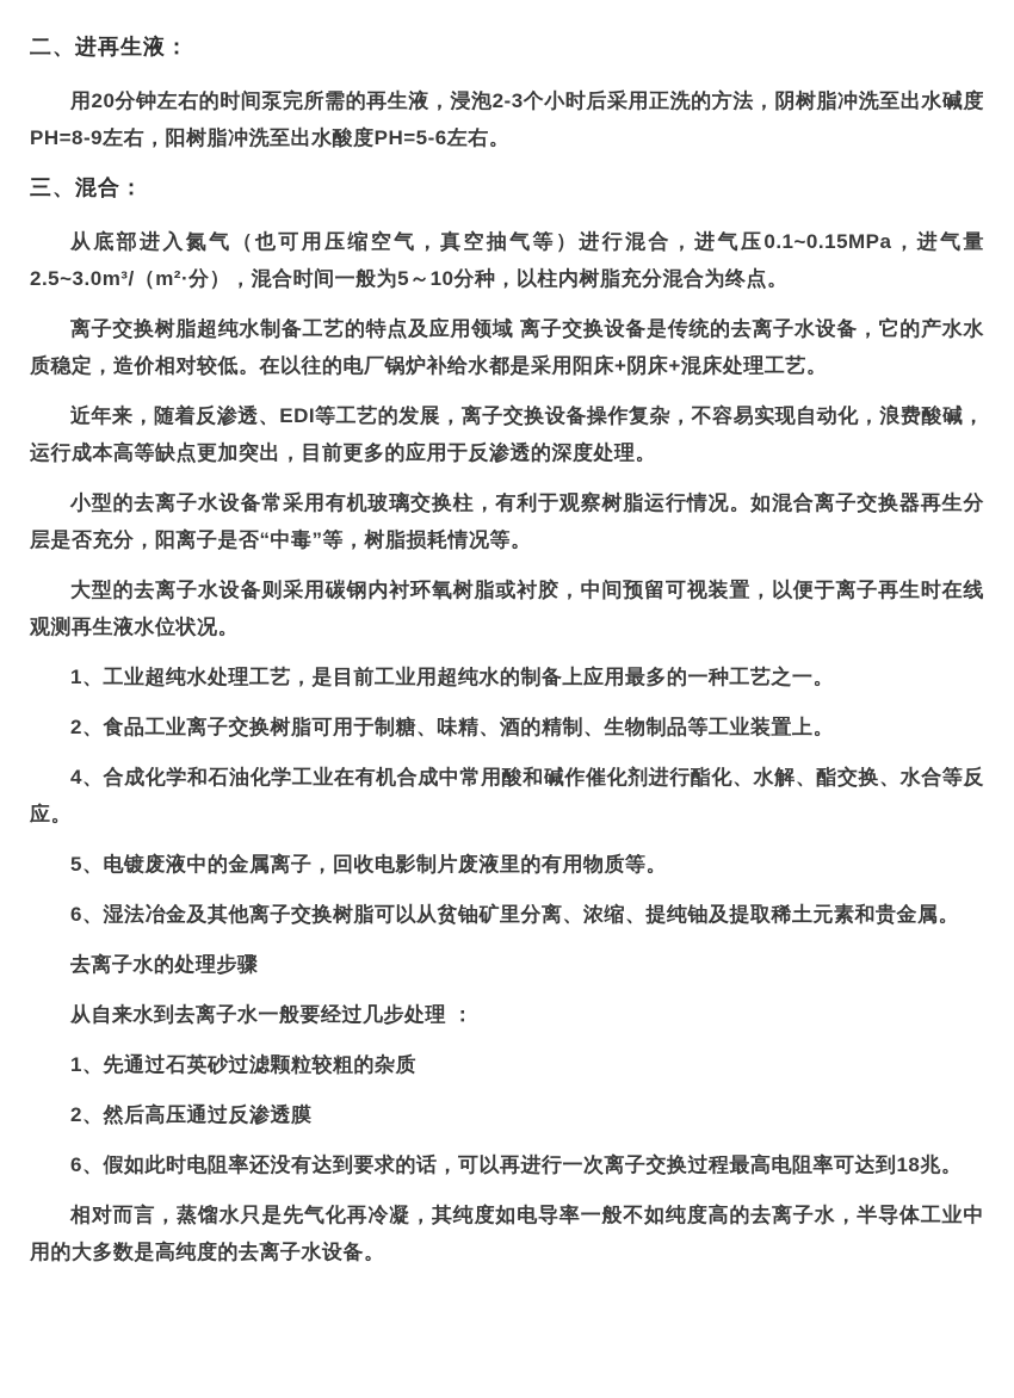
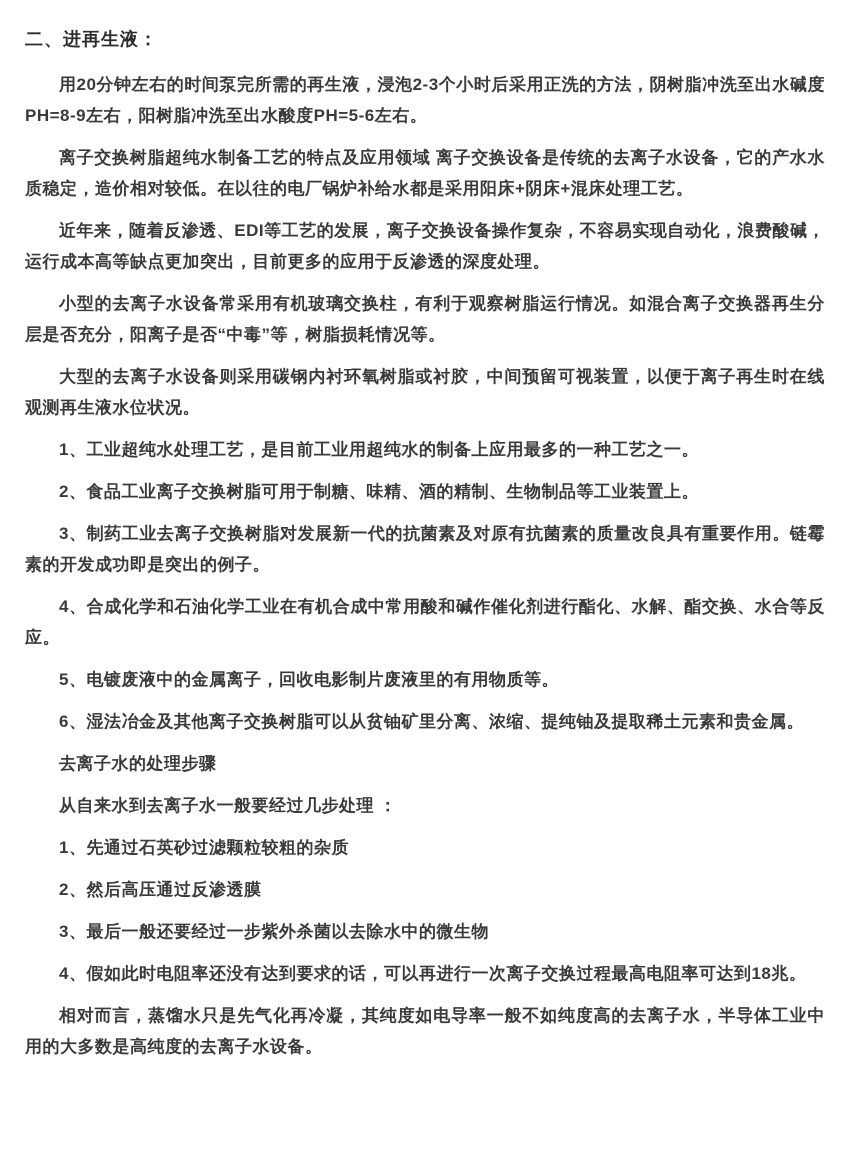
  二、进再生液：
  用20分钟左右的时间泵完所需的再生液，浸泡2-3个小时后采用正洗的方法，阴树脂冲洗至出水碱度PH=8-9左右，阳树脂冲洗至出水酸度PH=5-6左右。
- 三、混合：
- 从底部进入氮气（也可用压缩空气，真空抽气等）进行混合，进气压0.1~0.15MPa，进气量2.5~3.0m³/（m²·分），混合时间一般为5～10分种，以柱内树脂充分混合为终点。
  离子交换树脂超纯水制备工艺的特点及应用领域 离子交换设备是传统的去离子水设备，它的产水水质稳定，造价相对较低。在以往的电厂锅炉补给水都是采用阳床+阴床+混床处理工艺。
  近年来，随着反渗透、EDI等工艺的发展，离子交换设备操作复杂，不容易实现自动化，浪费酸碱，运行成本高等缺点更加突出，目前更多的应用于反渗透的深度处理。
  小型的去离子水设备常采用有机玻璃交换柱，有利于观察树脂运行情况。如混合离子交换器再生分层是否充分，阳离子是否“中毒”等，树脂损耗情况等。
  大型的去离子水设备则采用碳钢内衬环氧树脂或衬胶，中间预留可视装置，以便于离子再生时在线观测再生液水位状况。
  1、工业超纯水处理工艺，是目前工业用超纯水的制备上应用最多的一种工艺之一。
  2、食品工业离子交换树脂可用于制糖、味精、酒的精制、生物制品等工业装置上。
+ 3、制药工业去离子交换树脂对发展新一代的抗菌素及对原有抗菌素的质量改良具有重要作用。链霉素的开发成功即是突出的例子。
  4、合成化学和石油化学工业在有机合成中常用酸和碱作催化剂进行酯化、水解、酯交换、水合等反应。
  5、电镀废液中的金属离子，回收电影制片废液里的有用物质等。
  6、湿法冶金及其他离子交换树脂可以从贫铀矿里分离、浓缩、提纯铀及提取稀土元素和贵金属。
  去离子水的处理步骤
  从自来水到去离子水一般要经过几步处理 ：
  1、先通过石英砂过滤颗粒较粗的杂质
  2、然后高压通过反渗透膜
+ 3、最后一般还要经过一步紫外杀菌以去除水中的微生物
- 6、假如此时电阻率还没有达到要求的话，可以再进行一次离子交换过程最高电阻率可达到18兆。
+ 4、假如此时电阻率还没有达到要求的话，可以再进行一次离子交换过程最高电阻率可达到18兆。
  相对而言，蒸馏水只是先气化再冷凝，其纯度如电导率一般不如纯度高的去离子水，半导体工业中用的大多数是高纯度的去离子水设备。
